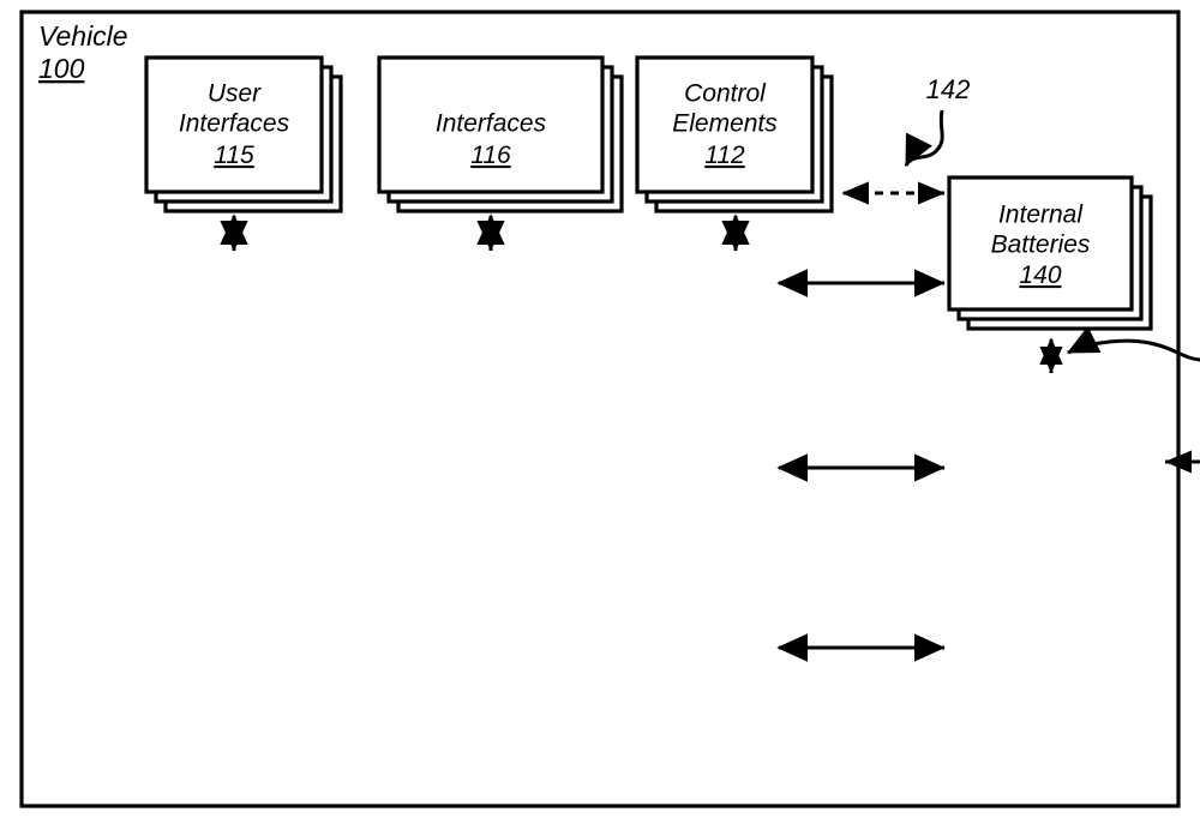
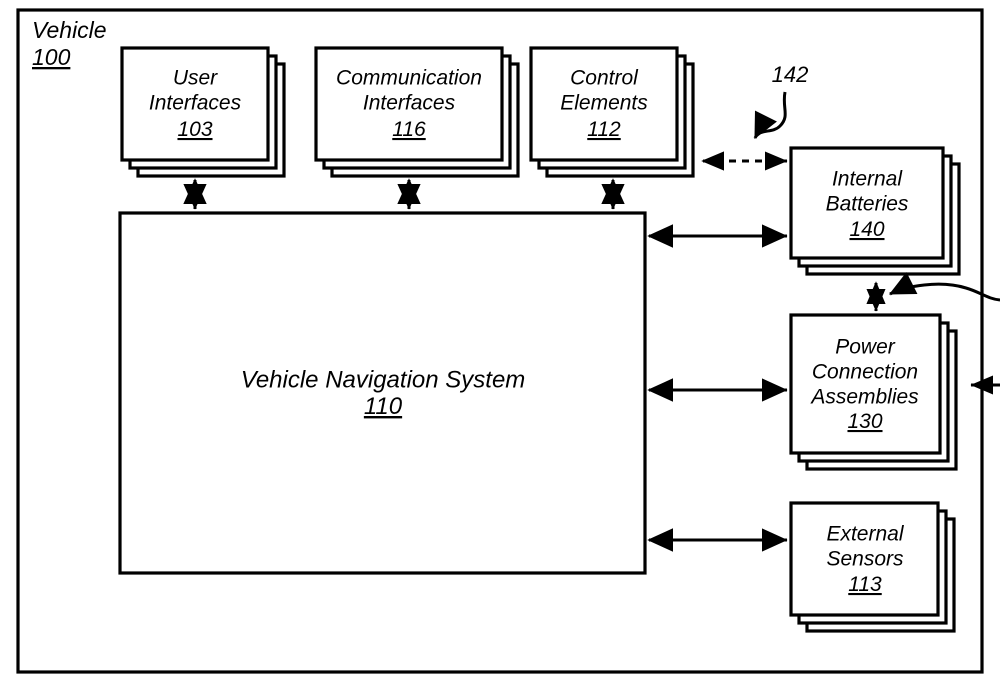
  Vehicle
  100
  User
  Interfaces
- 115
+ 103
+ Communication
  Interfaces
  116
  Control
  Elements
  112
+ Vehicle Navigation System
+ 110
  Internal
  Batteries
  140
+ Power
+ Connection
+ Assemblies
+ 130
+ External
+ Sensors
+ 113
  142
